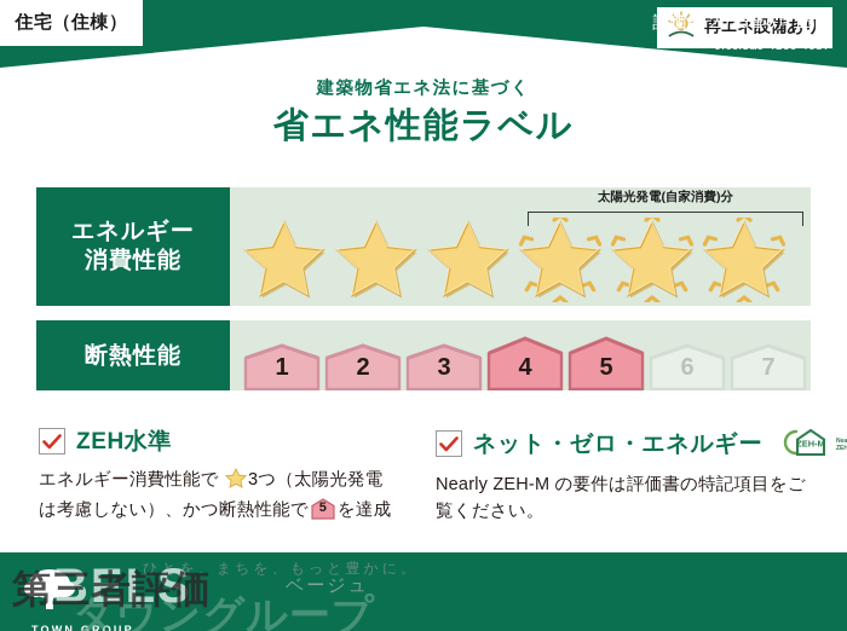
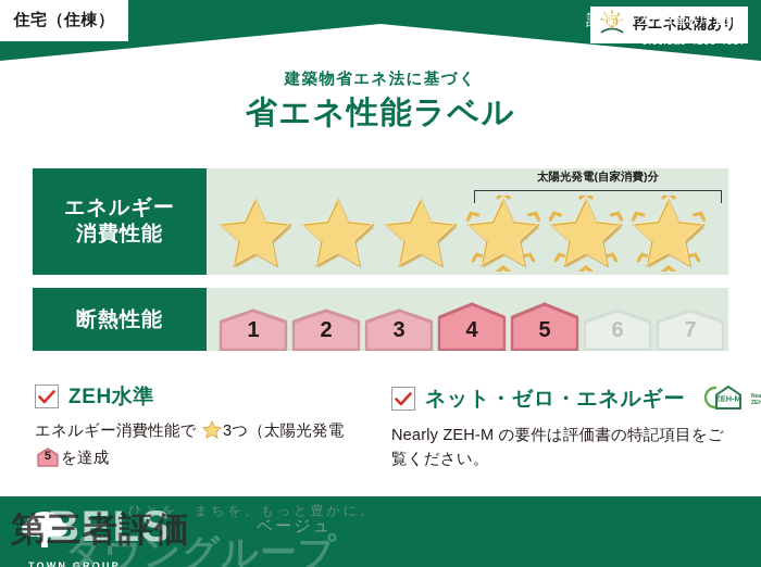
  住宅（住棟）
  再エネ設備あり
  建築物省エネ法に基づく
  省エネ性能ラベル
  エネルギー
  消費性能
  太陽光発電(自家消費)分
  断熱性能
  1
  2
  3
  4
  5
  6
  7
  ZEH水準
  エネルギー消費性能で 3つ（太陽光発電
- は考慮しない）、かつ断熱性能で
  5
  を達成
  ネット・ゼロ・エネルギー
  ZEH-M
  Nearly ZEH-M の要件は評価書の特記項目をご覧ください。
  TOWN GROUP
  ひとを、まちを、もっと豊かに。
  タウングループ
  BELS
  第三者評価
  ベージュ
  評価日 2025年6月16日
  0fccf5ac-416c-4687
